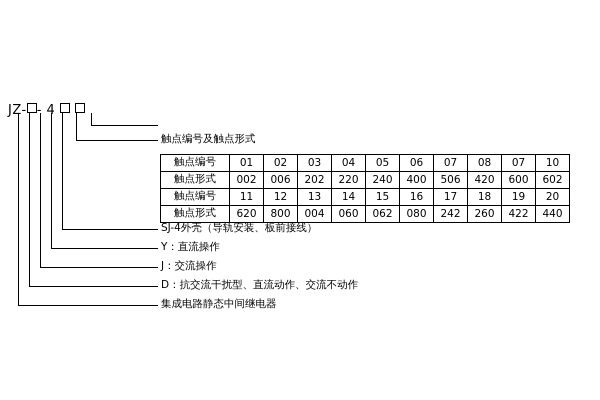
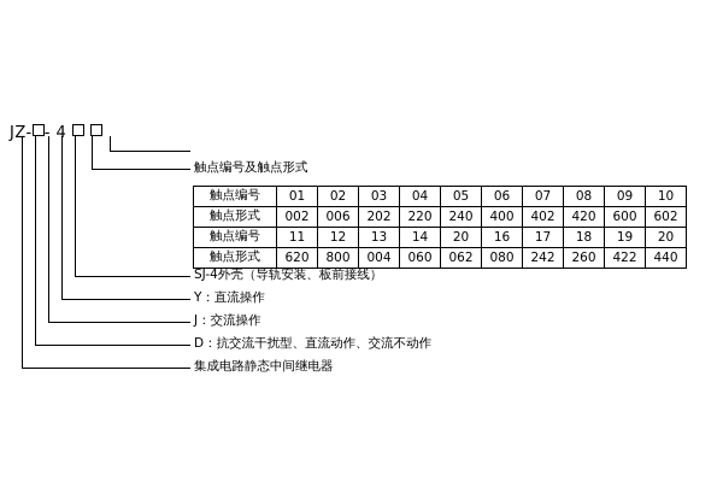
  JZ- - 4
  触点编号及触点形式
  SJ-4外壳（导轨安装、板前接线）
  Y：直流操作
  J：交流操作
  D：抗交流干扰型、直流动作、交流不动作
  集成电路静态中间继电器
- 触点编号	01	02	03	04	05	06	07	08	07	10
+ 触点编号	01	02	03	04	05	06	07	08	09	10
- 触点形式	002	006	202	220	240	400	506	420	600	602
+ 触点形式	002	006	202	220	240	400	402	420	600	602
- 触点编号	11	12	13	14	15	16	17	18	19	20
+ 触点编号	11	12	13	14	20	16	17	18	19	20
  触点形式	620	800	004	060	062	080	242	260	422	440
